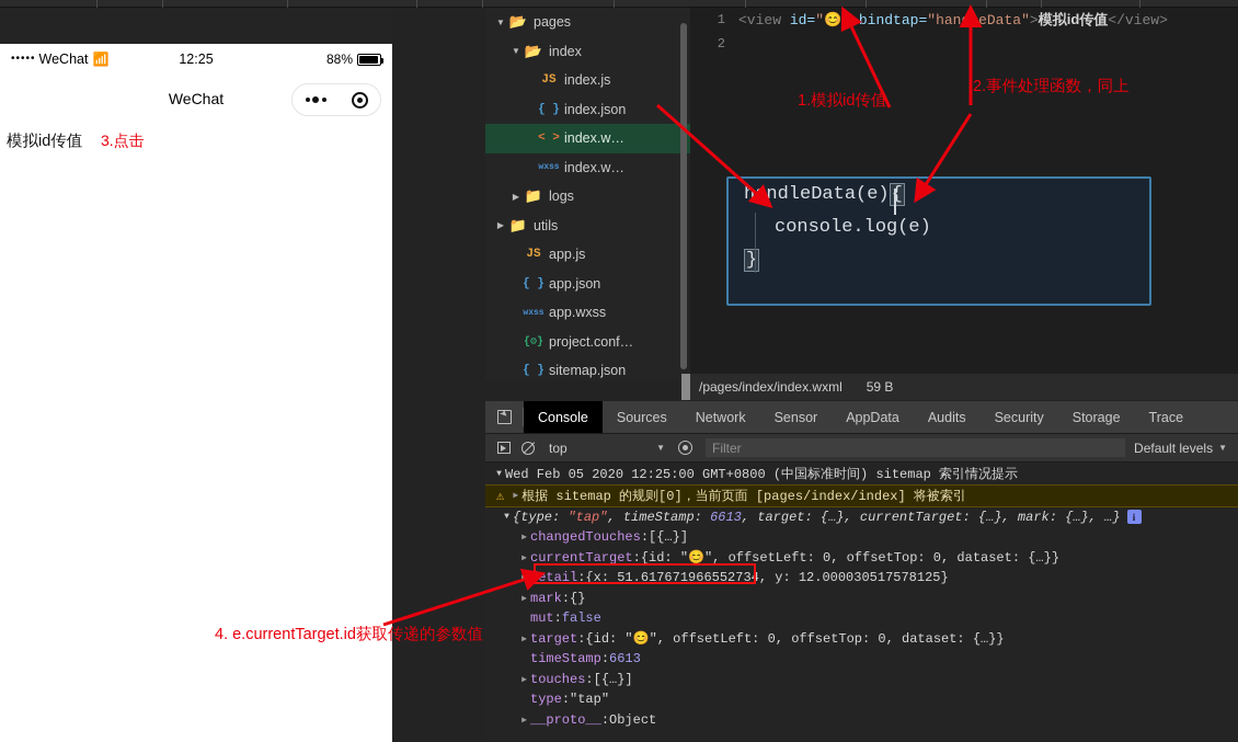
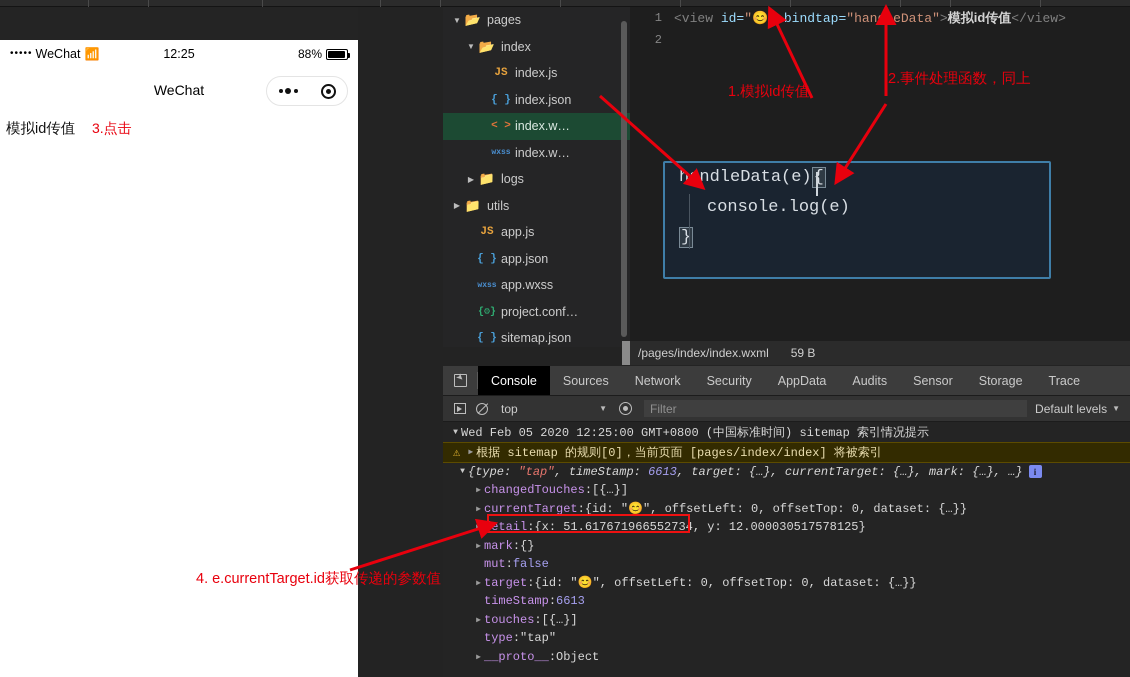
  •••••
  WeChat
  📶
  12:25
  88%
  WeChat
  模拟id传值
  3.点击
  ▼
  📂
  pages
  ▼
  📂
  index
  JS
  index.js
  { }
  index.json
  < >
  index.w…
  wxss
  index.w…
  ▶
  📁
  logs
  ▶
  📁
  utils
  JS
  app.js
  { }
  app.json
  wxss
  app.wxss
  {⚙}
  project.conf…
  { }
  sitemap.json
  1
  <view id="😊" bindtap="handleData">模拟id传值</view>
  2
  handleData(e){
  console.log(e)
  }
  /pages/index/index.wxml
  59 B
  Console
  Sources
  Network
- Sensor
+ Security
  AppData
  Audits
- Security
+ Sensor
  Storage
  Trace
  top
  ▼
  Filter
  Default levels
  ▼
  ▼
  Wed Feb 05 2020 12:25:00 GMT+0800 (中国标准时间) sitemap 索引情况提示
  ⚠
  ▶
  根据 sitemap 的规则[0]，当前页面 [pages/index/index] 将被索引
  ▼
  {type: "tap", timeStamp: 6613, target: {…}, currentTarget: {…}, mark: {…}, …}
  i
  ▶
  changedTouches
  :
  [{…}]
  ▶
  currentTarget
  :
  {id: "😊", offsetLeft: 0, offsetTop: 0, dataset: {…}}
  detail
  :
  {x: 51.617671966552734, y: 12.000030517578125}
  ▶
  mark
  :
  {}
  mut
  :
  false
  ▶
  target
  :
  {id: "😊", offsetLeft: 0, offsetTop: 0, dataset: {…}}
  timeStamp
  :
  6613
  ▶
  touches
  :
  [{…}]
  type
  :
  "tap"
  ▶
  __proto__
  :
  Object
  1.模拟id传值
  2.事件处理函数，同上
  4. e.currentTarget.id获取传递的参数值
